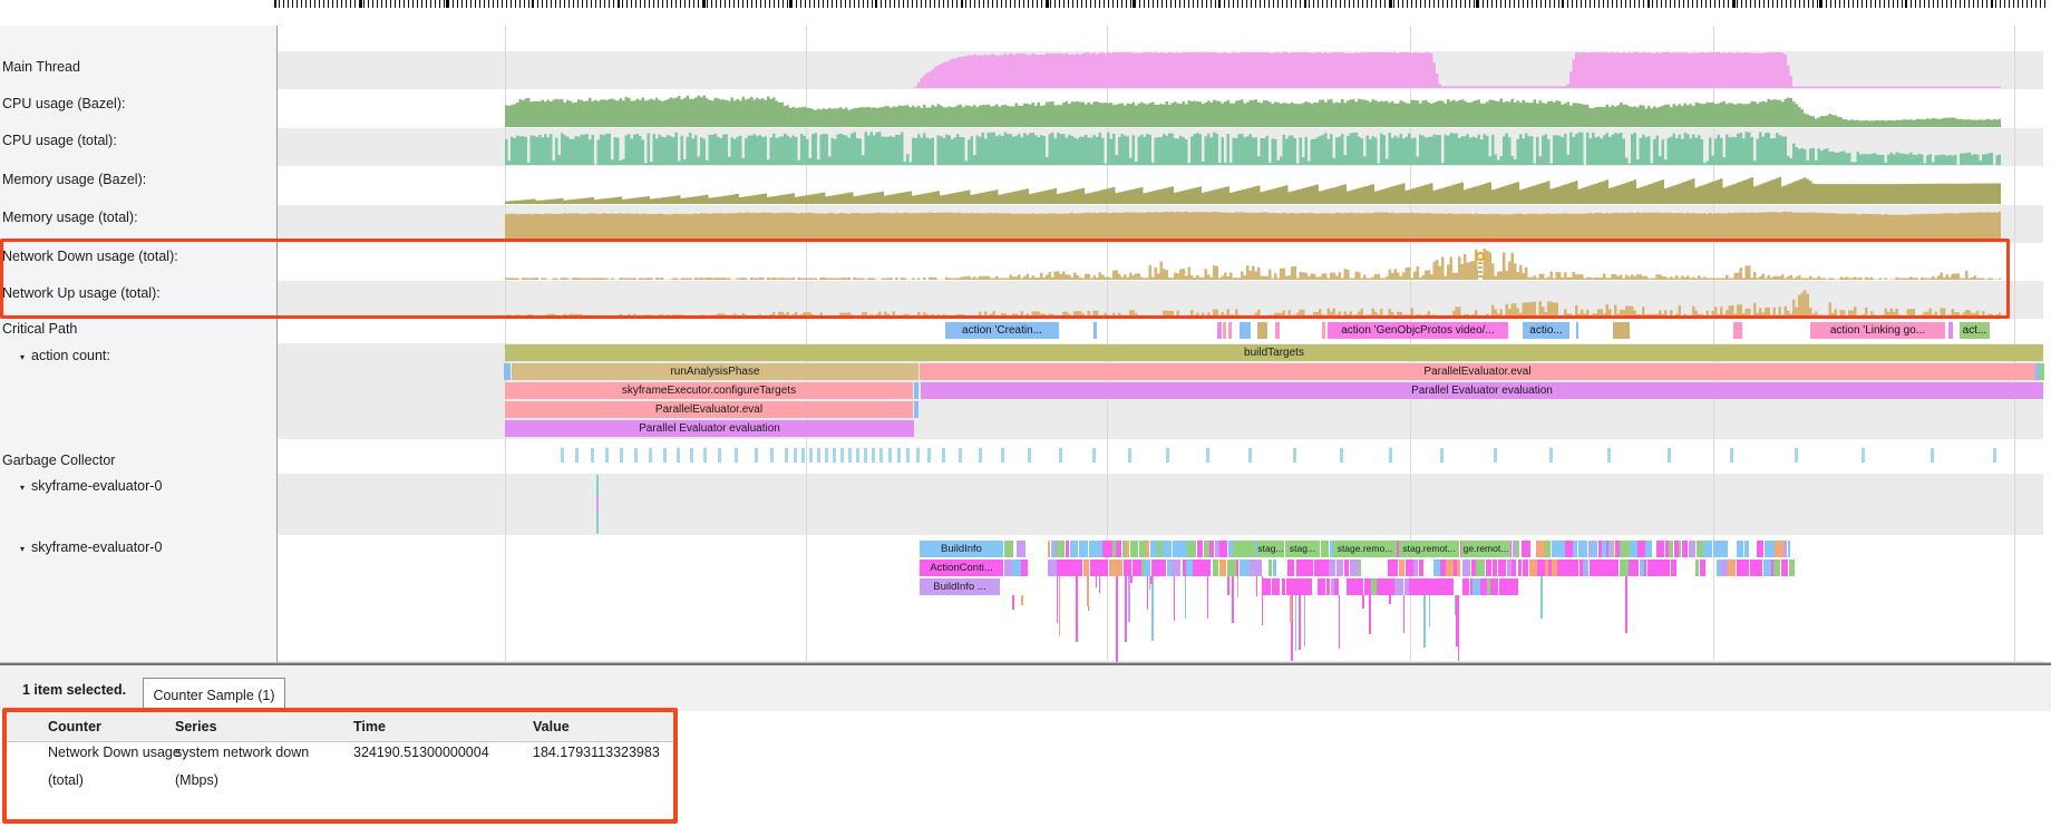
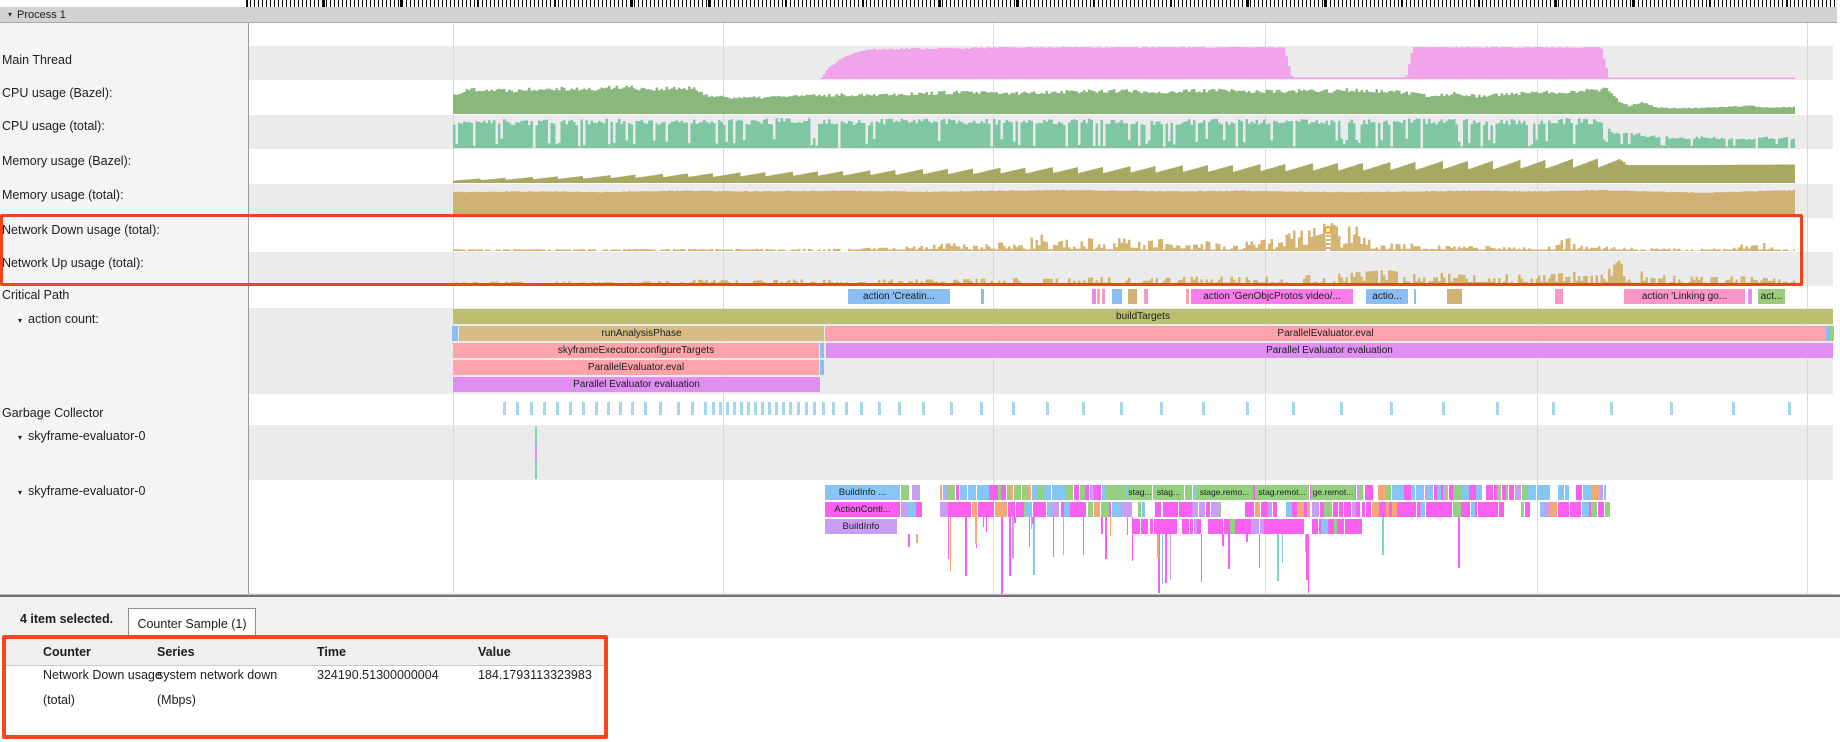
+ ▾ Process 1
  action 'Creatin...
  action 'GenObjcProtos video/...
  actio...
  action 'Linking go...
  act...
  buildTargets
  runAnalysisPhase
  ParallelEvaluator.eval
  skyframeExecutor.configureTargets
  Parallel Evaluator evaluation
  ParallelEvaluator.eval
  Parallel Evaluator evaluation
- BuildInfo
+ BuildInfo ...
  ActionConti...
- BuildInfo ...
+ BuildInfo
  stag...
  stag...
  stage.remo...
  stag.remot...
  ge.remot...
  Main Thread
  CPU usage (Bazel):
  CPU usage (total):
  Memory usage (Bazel):
  Memory usage (total):
  Network Down usage (total):
  Network Up usage (total):
  Critical Path
  ▾ action count:
  Garbage Collector
  ▾ skyframe-evaluator-0
  ▾ skyframe-evaluator-0
- 1 item selected.
+ 4 item selected.
  Counter Sample (1)
  Counter
  Series
  Time
  Value
  Network Down usage
  (total)
  system network down
  (Mbps)
  324190.51300000004
  184.1793113323983
